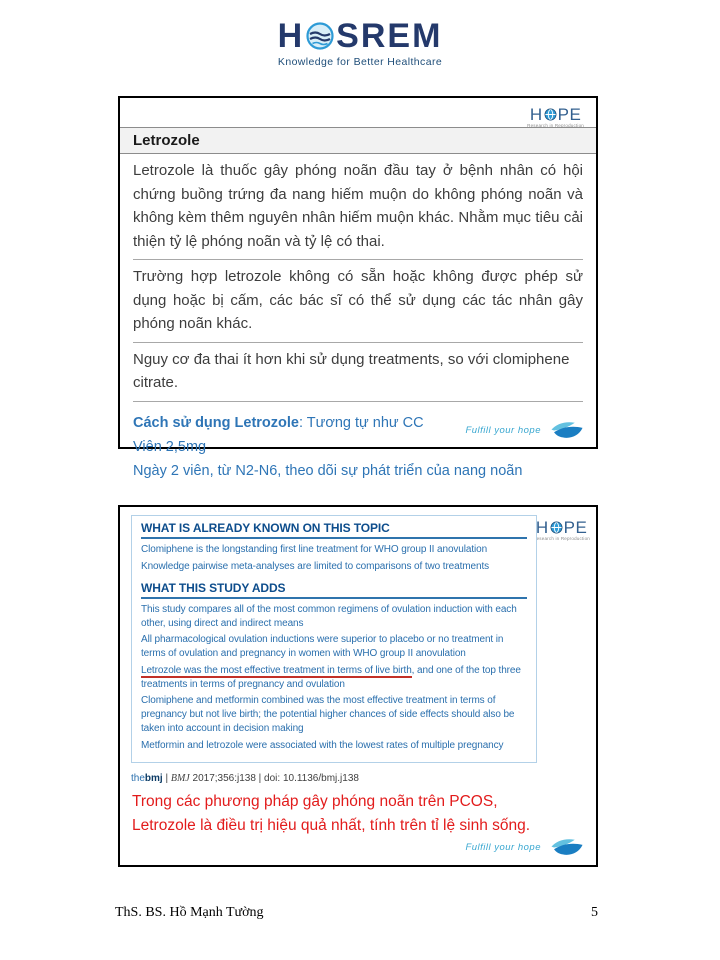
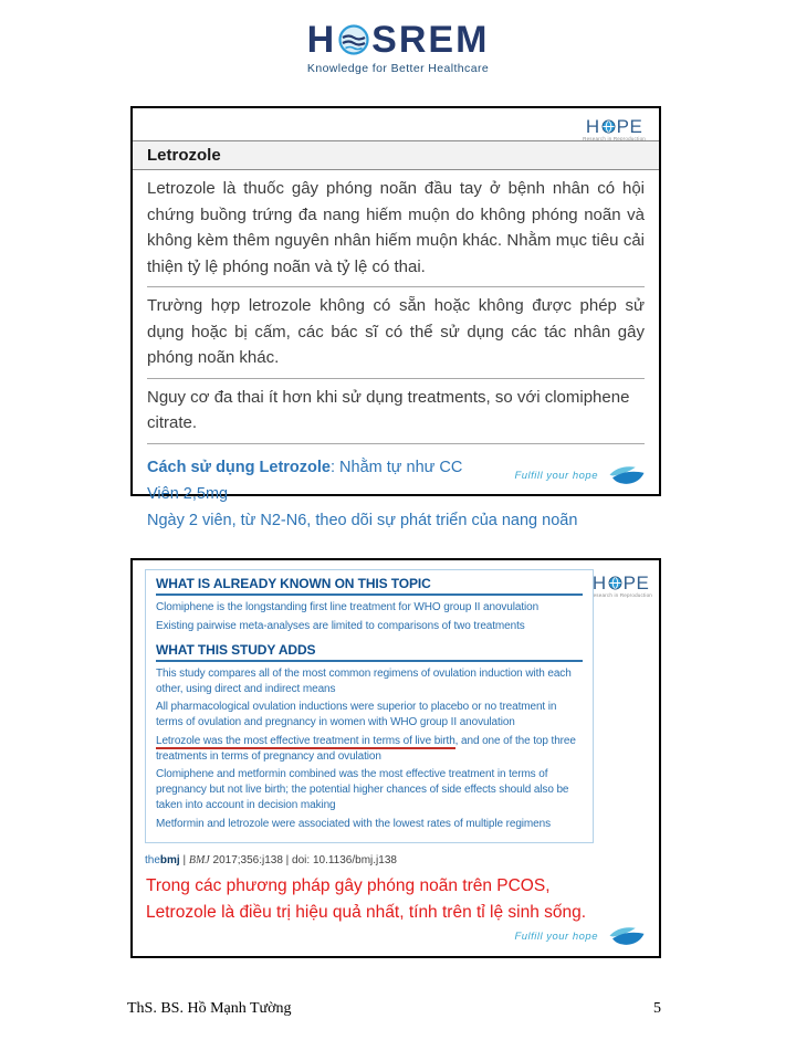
  H
  SREM
  Knowledge for Better Healthcare
  H
  PE
  Letrozole
  Letrozole là thuốc gây phóng noãn đầu tay ở bệnh nhân có hội chứng buồng trứng đa nang hiếm muộn do không phóng noãn và không kèm thêm nguyên nhân hiếm muộn khác. Nhằm mục tiêu cải thiện tỷ lệ phóng noãn và tỷ lệ có thai.
  Trường hợp letrozole không có sẵn hoặc không được phép sử dụng hoặc bị cấm, các bác sĩ có thể sử dụng các tác nhân gây phóng noãn khác.
  Nguy cơ đa thai ít hơn khi sử dụng treatments, so với clomiphene citrate.
- Cách sử dụng Letrozole: Tương tự như CC
+ Cách sử dụng Letrozole: Nhằm tự như CC
  Viên 2,5mg
  Ngày 2 viên, từ N2-N6, theo dõi sự phát triển của nang noãn
  Fulfill your hope
  H
  PE
  WHAT IS ALREADY KNOWN ON THIS TOPIC
  Clomiphene is the longstanding first line treatment for WHO group II anovulation
- Knowledge pairwise meta-analyses are limited to comparisons of two treatments
+ Existing pairwise meta-analyses are limited to comparisons of two treatments
  WHAT THIS STUDY ADDS
  This study compares all of the most common regimens of ovulation induction with each other, using direct and indirect means
  All pharmacological ovulation inductions were superior to placebo or no treatment in terms of ovulation and pregnancy in women with WHO group II anovulation
  Letrozole was the most effective treatment in terms of live birth, and one of the top three treatments in terms of pregnancy and ovulation
  Clomiphene and metformin combined was the most effective treatment in terms of pregnancy but not live birth; the potential higher chances of side effects should also be taken into account in decision making
- Metformin and letrozole were associated with the lowest rates of multiple pregnancy
+ Metformin and letrozole were associated with the lowest rates of multiple regimens
  thebmj | BMJ 2017;356:j138 | doi: 10.1136/bmj.j138
  Trong các phương pháp gây phóng noãn trên PCOS,
  Letrozole là điều trị hiệu quả nhất, tính trên tỉ lệ sinh sống.
  Fulfill your hope
  ThS. BS. Hồ Mạnh Tường
  5
